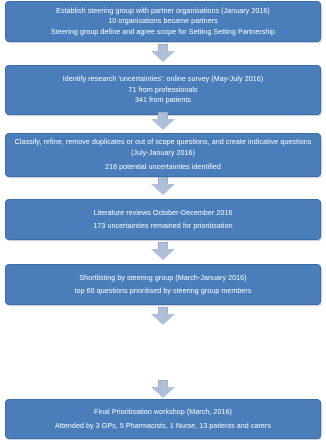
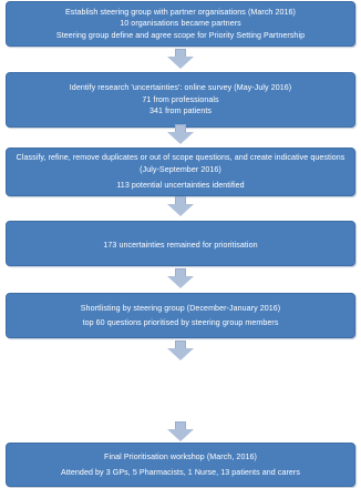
- Establish steering group with partner organisations (January 2016)
+ Establish steering group with partner organisations (March 2016)
  10 organisations became partners
- Steering group define and agree scope for Setting Setting Partnership
+ Steering group define and agree scope for Priority Setting Partnership
  Identify research 'uncertainties': online survey (May-July 2016)
  71 from professionals
  341 from patients
- Classify, refine, remove duplicates or out of scope questions, and create indicative questions (July-January 2016)
+ Classify, refine, remove duplicates or out of scope questions, and create indicative questions (July-September 2016)
- 216 potential uncertainties identified
+ 113 potential uncertainties identified
- Literature reviews October-December 2016
  173 uncertainties remained for prioritisation
- Shortlisting by steering group (March-January 2016)
+ Shortlisting by steering group (December-January 2016)
  top 60 questions prioritised by steering group members
  Final Prioritisation workshop (March, 2016)
  Attended by 3 GPs, 5 Pharmacists, 1 Nurse, 13 patients and carers
